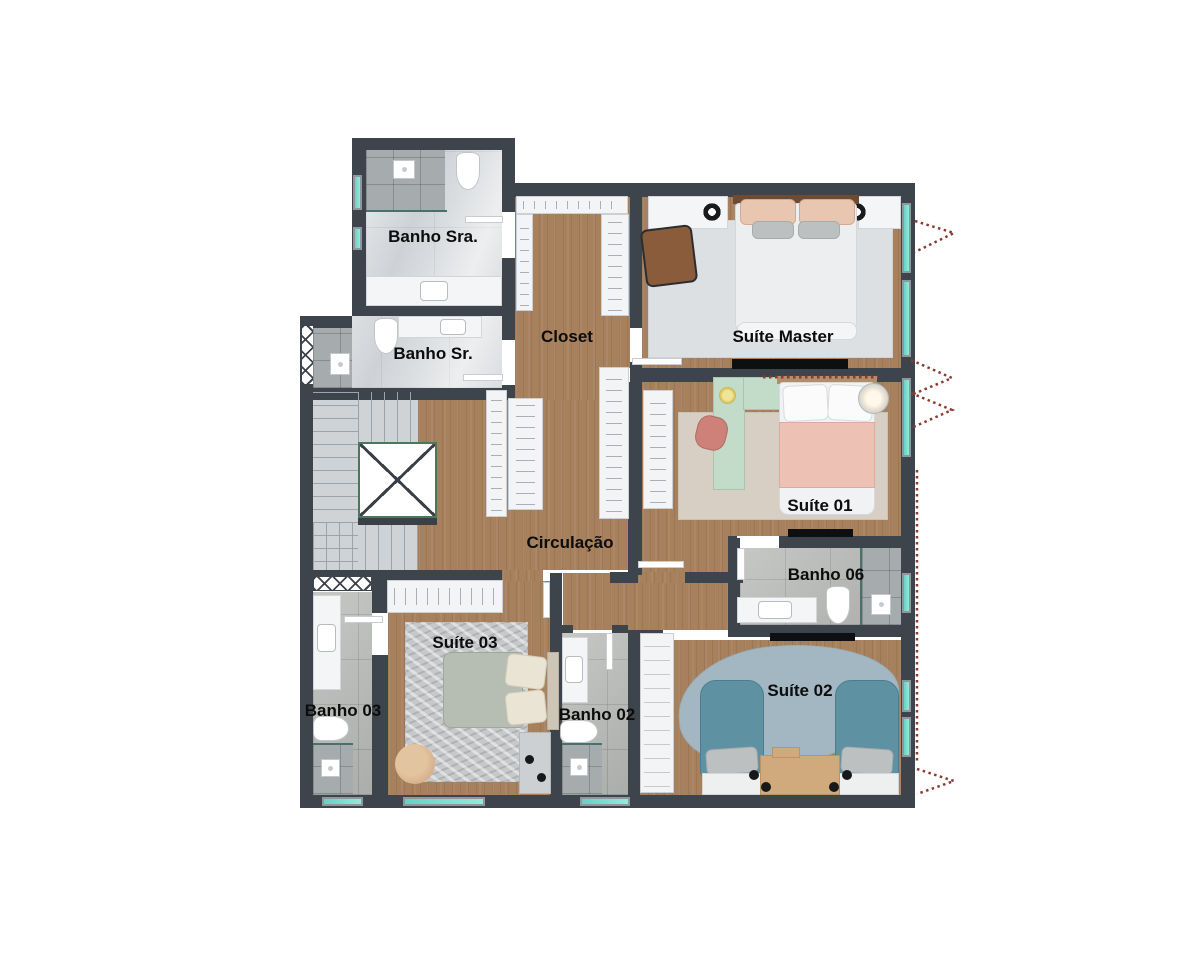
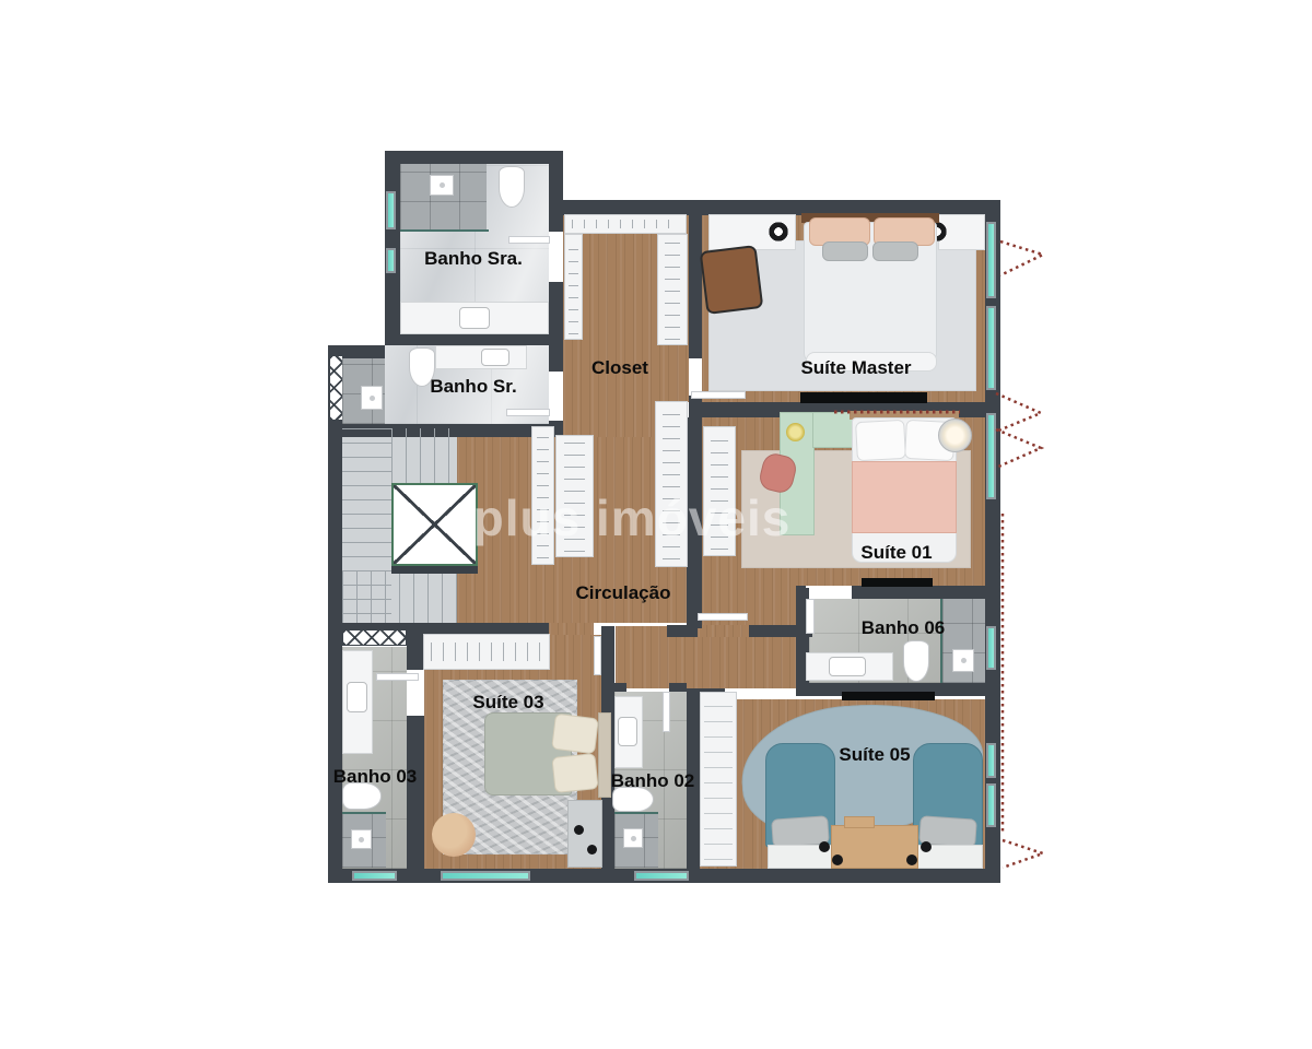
  Banho Sra.
  Banho Sr.
  Closet
  Suíte Master
  Suíte 01
  Banho 06
  Circulação
  Suíte 03
  Banho 03
  Banho 02
- Suíte 02
+ Suíte 05
+ plus imóveis
